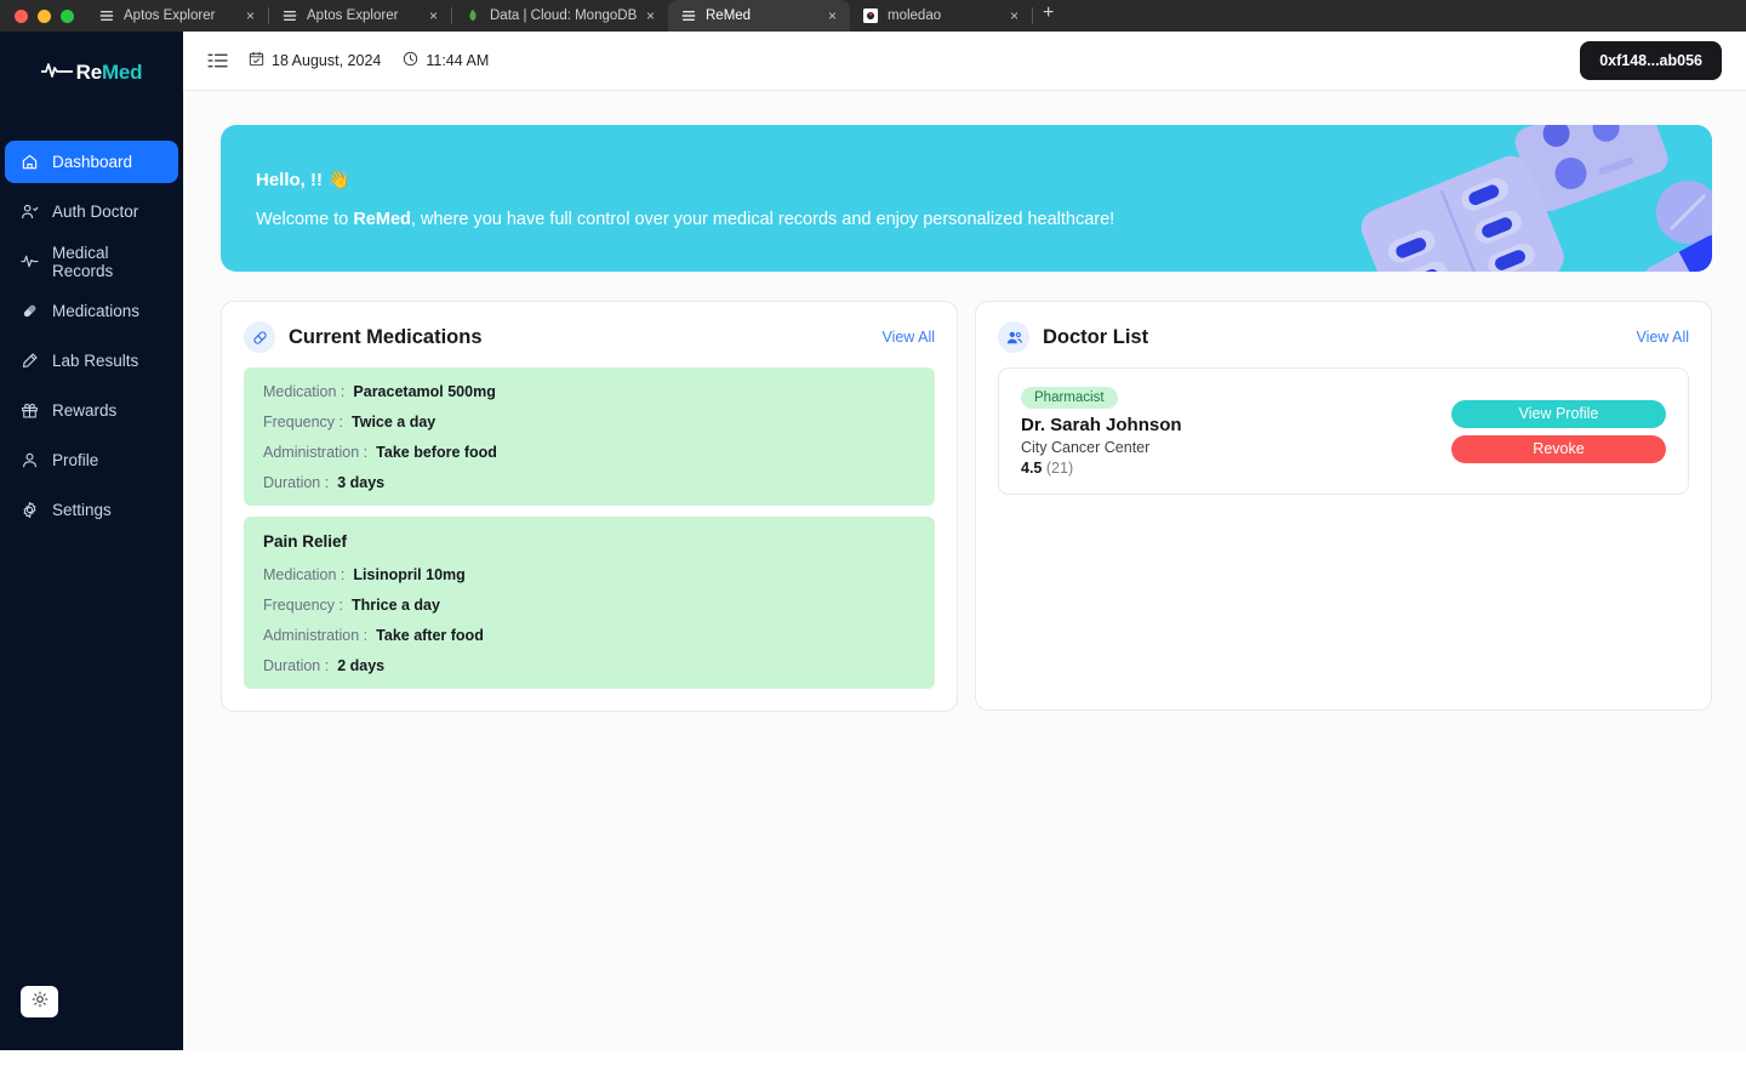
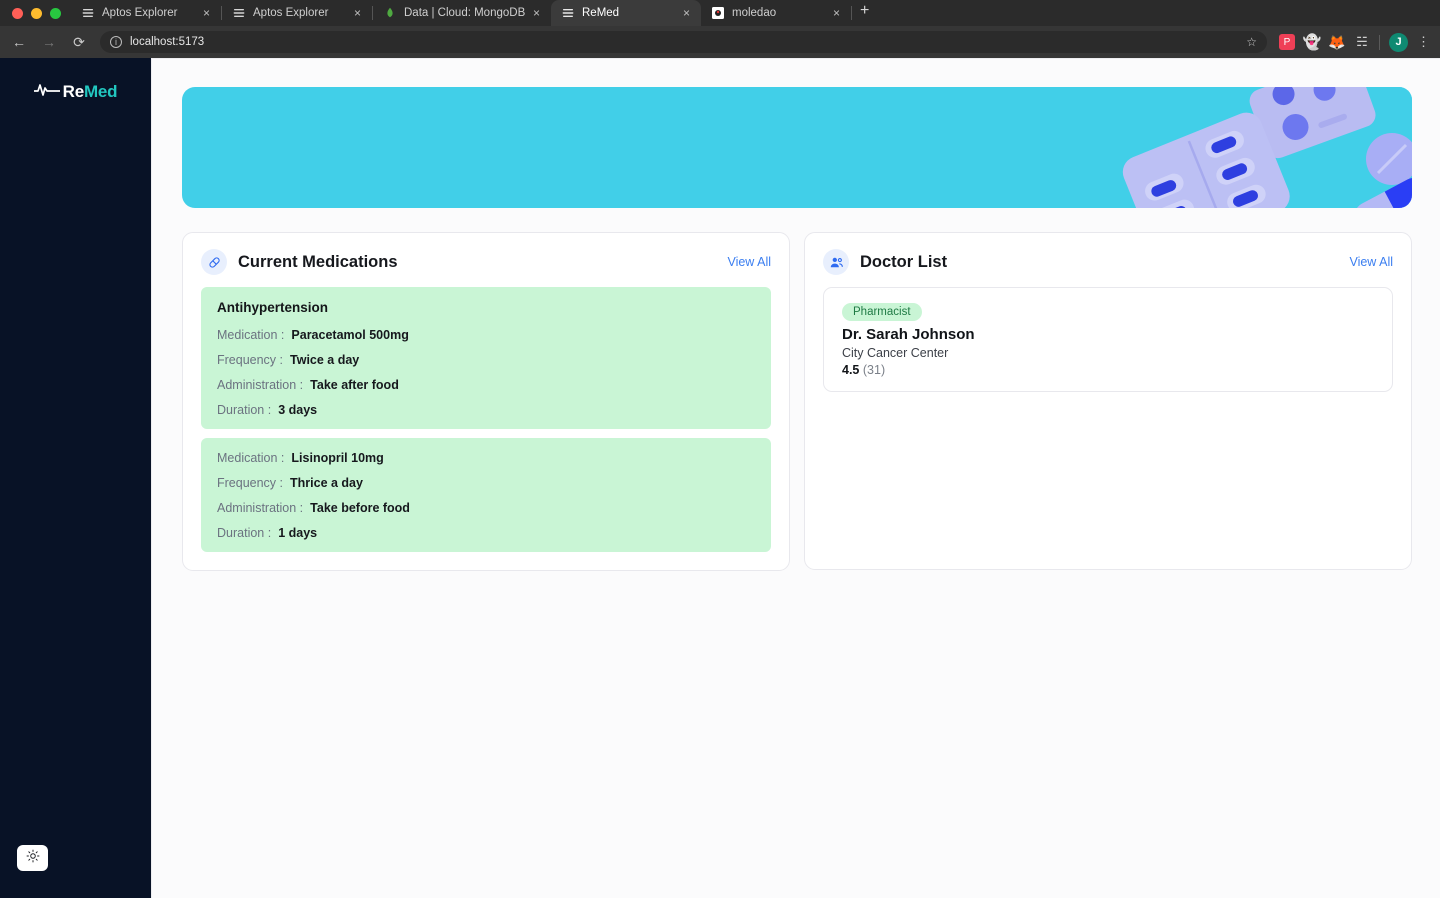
  Aptos Explorer
  ×
  Aptos Explorer
  ×
  Data | Cloud: MongoDB
  ×
  ReMed
  ×
  moledao
  ×
  +
+ ←
+ →
+ ⟳
+ i
+ localhost:5173
+ ☆
+ P
+ 👻
+ 🦊
+ ☵
+ J
+ ⋮
  ReMed
- Dashboard
- Auth Doctor
- Medical Records
- Medications
- Lab Results
- Rewards
- Profile
- Settings
- 18 August, 2024
- 11:44 AM
- 0xf148...ab056
- Hello, !! 👋
- Welcome to ReMed, where you have full control over your medical records and enjoy personalized healthcare!
  Current Medications
  View All
+ Antihypertension
  Medication :
  Paracetamol 500mg
  Frequency :
  Twice a day
  Administration :
- Take before food
+ Take after food
  Duration :
  3 days
- Pain Relief
  Medication :
  Lisinopril 10mg
  Frequency :
  Thrice a day
  Administration :
- Take after food
+ Take before food
  Duration :
- 2 days
+ 1 days
  Doctor List
  View All
  Pharmacist
  Dr. Sarah Johnson
  City Cancer Center
- 4.5 (21)
+ 4.5 (31)
- View Profile
- Revoke
